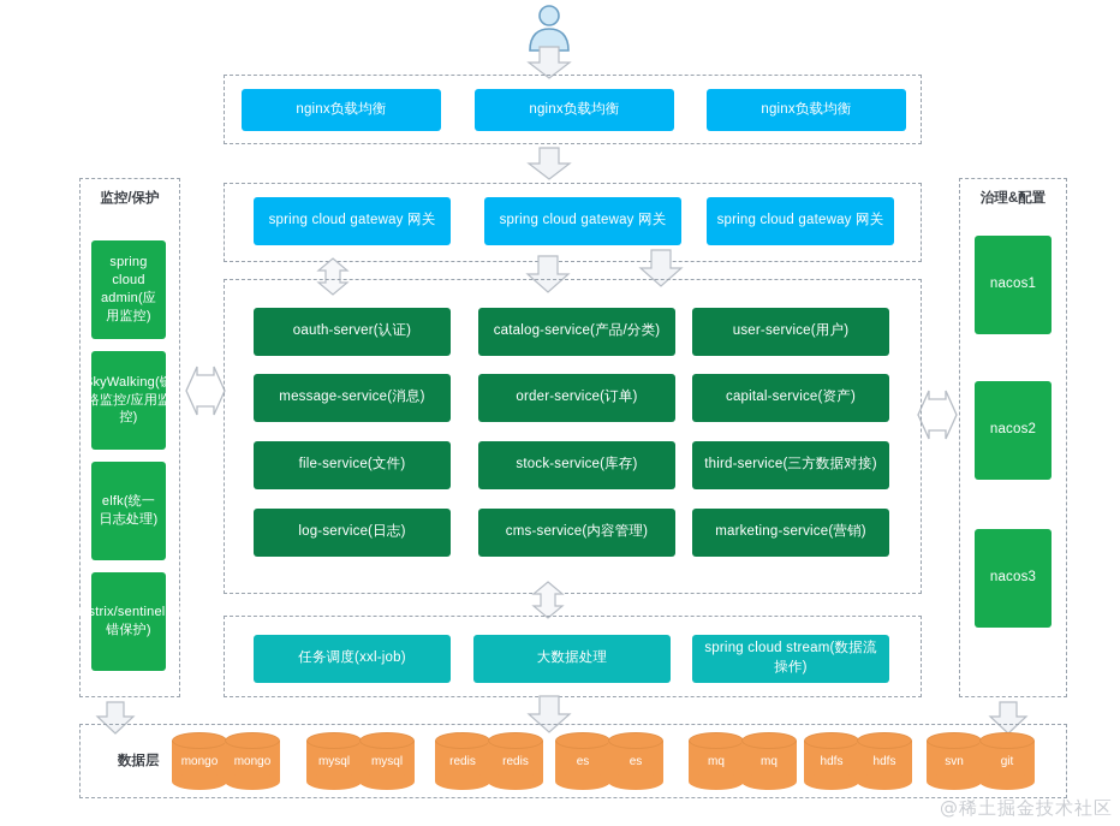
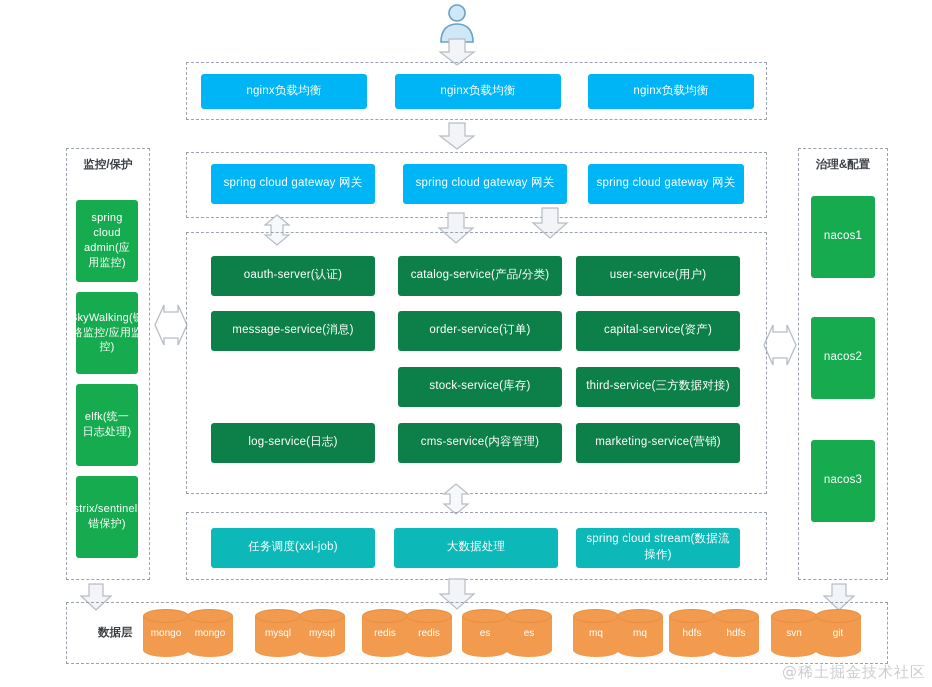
  nginx负载均衡
  nginx负载均衡
  nginx负载均衡
  监控/保护
  spring cloud admin(应用监控)
  SkyWalking(链路监控/应用监控)
  elfk(统一日志处理)
  hystrix/sentinel(容错保护)
  治理&配置
  nacos1
  nacos2
  nacos3
  spring cloud gateway 网关
  spring cloud gateway 网关
  spring cloud gateway 网关
  oauth-server(认证)
  catalog-service(产品/分类)
  user-service(用户)
  message-service(消息)
  order-service(订单)
  capital-service(资产)
- file-service(文件)
  stock-service(库存)
  third-service(三方数据对接)
  log-service(日志)
  cms-service(内容管理)
  marketing-service(营销)
  任务调度(xxl-job)
  大数据处理
  spring cloud stream(数据流操作)
  数据层
  mongo
  mongo
  mysql
  mysql
  redis
  redis
  es
  es
  mq
  mq
  hdfs
  hdfs
  svn
  git
  @稀土掘金技术社区
